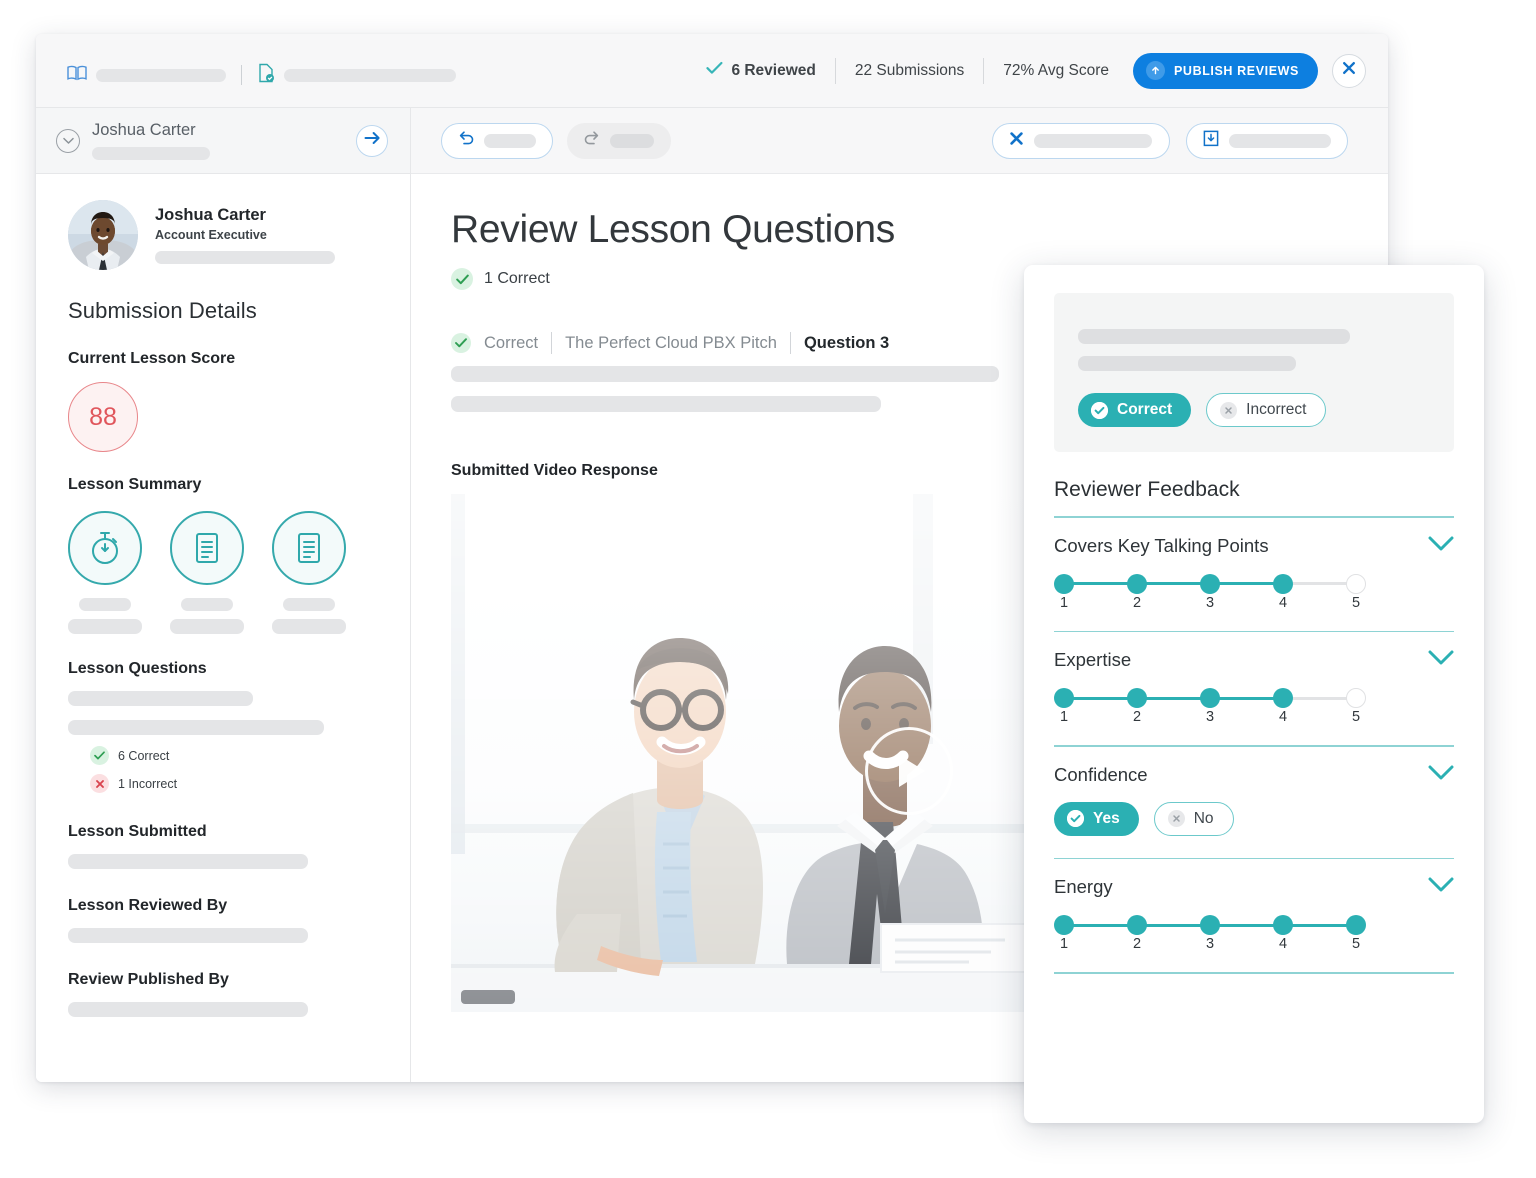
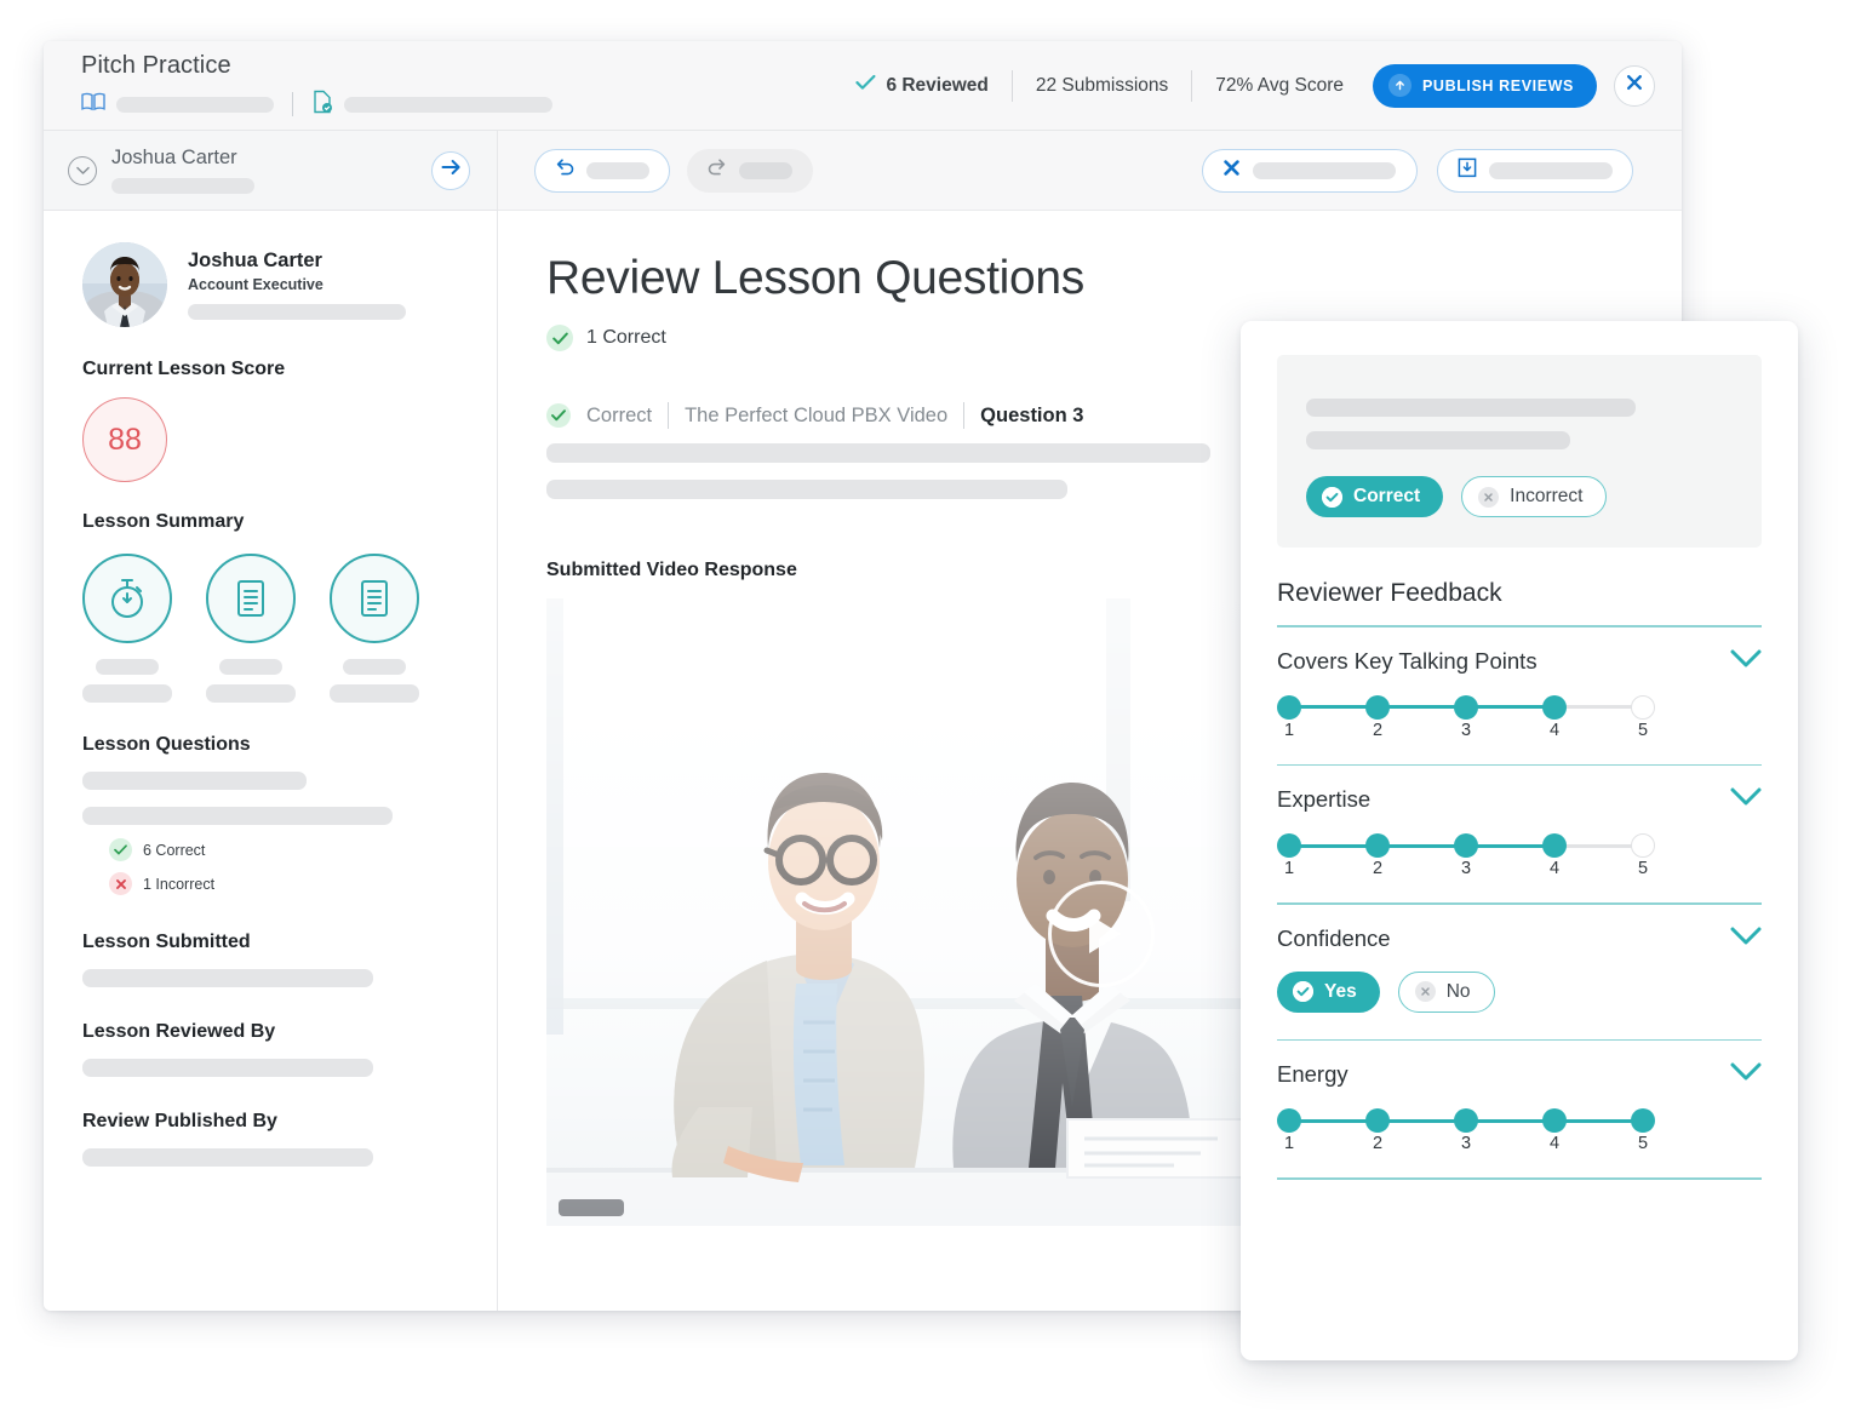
+ Pitch Practice
  6 Reviewed
  22 Submissions
  72% Avg Score
  PUBLISH REVIEWS
  Joshua Carter
  Joshua Carter
  Account Executive
- Submission Details
  Current Lesson Score
  88
  Lesson Summary
  Lesson Questions
  6 Correct
  1 Incorrect
  Lesson Submitted
  Lesson Reviewed By
  Review Published By
  Review Lesson Questions
  1 Correct
  Correct
- The Perfect Cloud PBX Pitch
+ The Perfect Cloud PBX Video
  Question 3
  Submitted Video Response
  Correct
  Incorrect
  Reviewer Feedback
  Covers Key Talking Points
  1
  2
  3
  4
  5
  Expertise
  1
  2
  3
  4
  5
  Confidence
  Yes
  No
  Energy
  1
  2
  3
  4
  5
